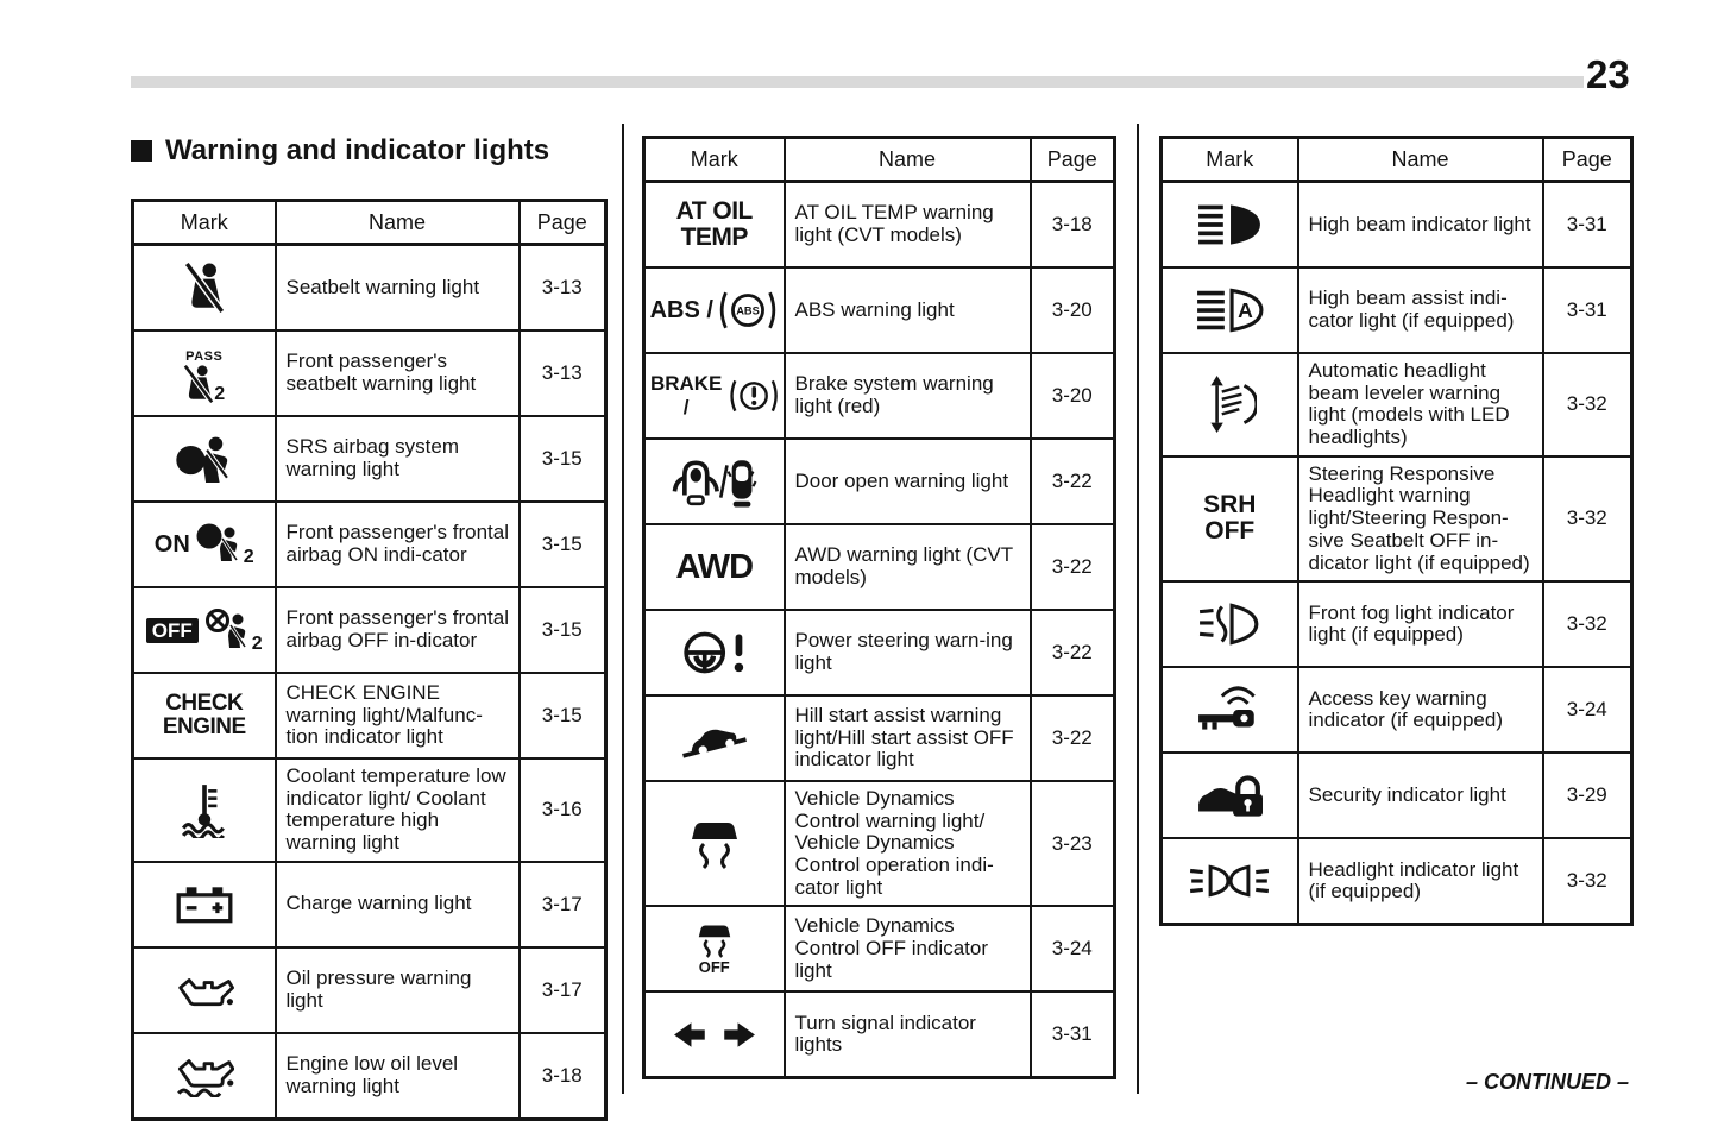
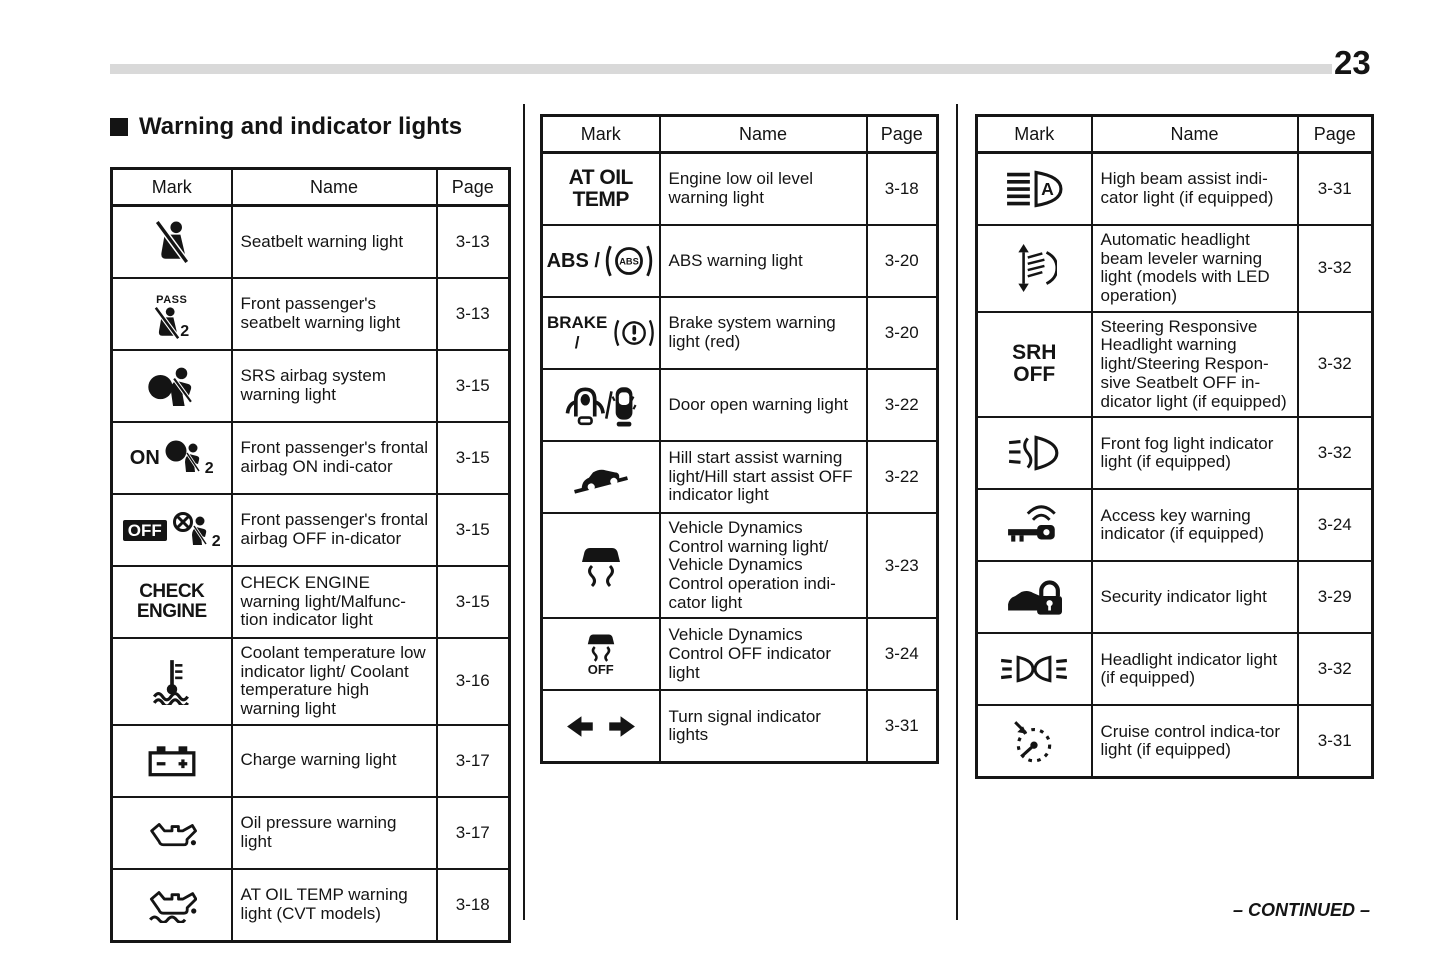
  23
  Warning and indicator lights
  Mark	Name	Page
  	Seatbelt warning light	3-13
  PASS 2	Front passenger's seatbelt warning light	3-13
  	SRS airbag system warning light	3-15
  ON 2	Front passenger's frontal airbag ON indi-cator	3-15
  OFF 2	Front passenger's frontal airbag OFF in-dicator	3-15
  CHECK ENGINE	CHECK ENGINE warning light/Malfunc-tion indicator light	3-15
  	Coolant temperature low indicator light/ Coolant temperature high warning light	3-16
  	Charge warning light	3-17
  	Oil pressure warning light	3-17
- 	Engine low oil level warning light	3-18
+ 	AT OIL TEMP warning light (CVT models)	3-18
  Mark	Name	Page
- AT OIL TEMP	AT OIL TEMP warning light (CVT models)	3-18
+ AT OIL TEMP	Engine low oil level warning light	3-18
  ABS / ABS	ABS warning light	3-20
  BRAKE /	Brake system warning light (red)	3-20
  	Door open warning light	3-22
- AWD	AWD warning light (CVT models)	3-22
- 	Power steering warn-ing light	3-22
  	Hill start assist warning light/Hill start assist OFF indicator light	3-22
  	Vehicle Dynamics Control warning light/ Vehicle Dynamics Control operation indi-cator light	3-23
  OFF	Vehicle Dynamics Control OFF indicator light	3-24
  	Turn signal indicator lights	3-31
  Mark	Name	Page
- 	High beam indicator light	3-31
  A	High beam assist indi-cator light (if equipped)	3-31
- 	Automatic headlight beam leveler warning light (models with LED headlights)	3-32
+ 	Automatic headlight beam leveler warning light (models with LED operation)	3-32
  SRH OFF	Steering Responsive Headlight warning light/Steering Respon-sive Seatbelt OFF in-dicator light (if equipped)	3-32
  	Front fog light indicator light (if equipped)	3-32
  	Access key warning indicator (if equipped)	3-24
  	Security indicator light	3-29
  	Headlight indicator light (if equipped)	3-32
+ 	Cruise control indica-tor light (if equipped)	3-31
  – CONTINUED –
